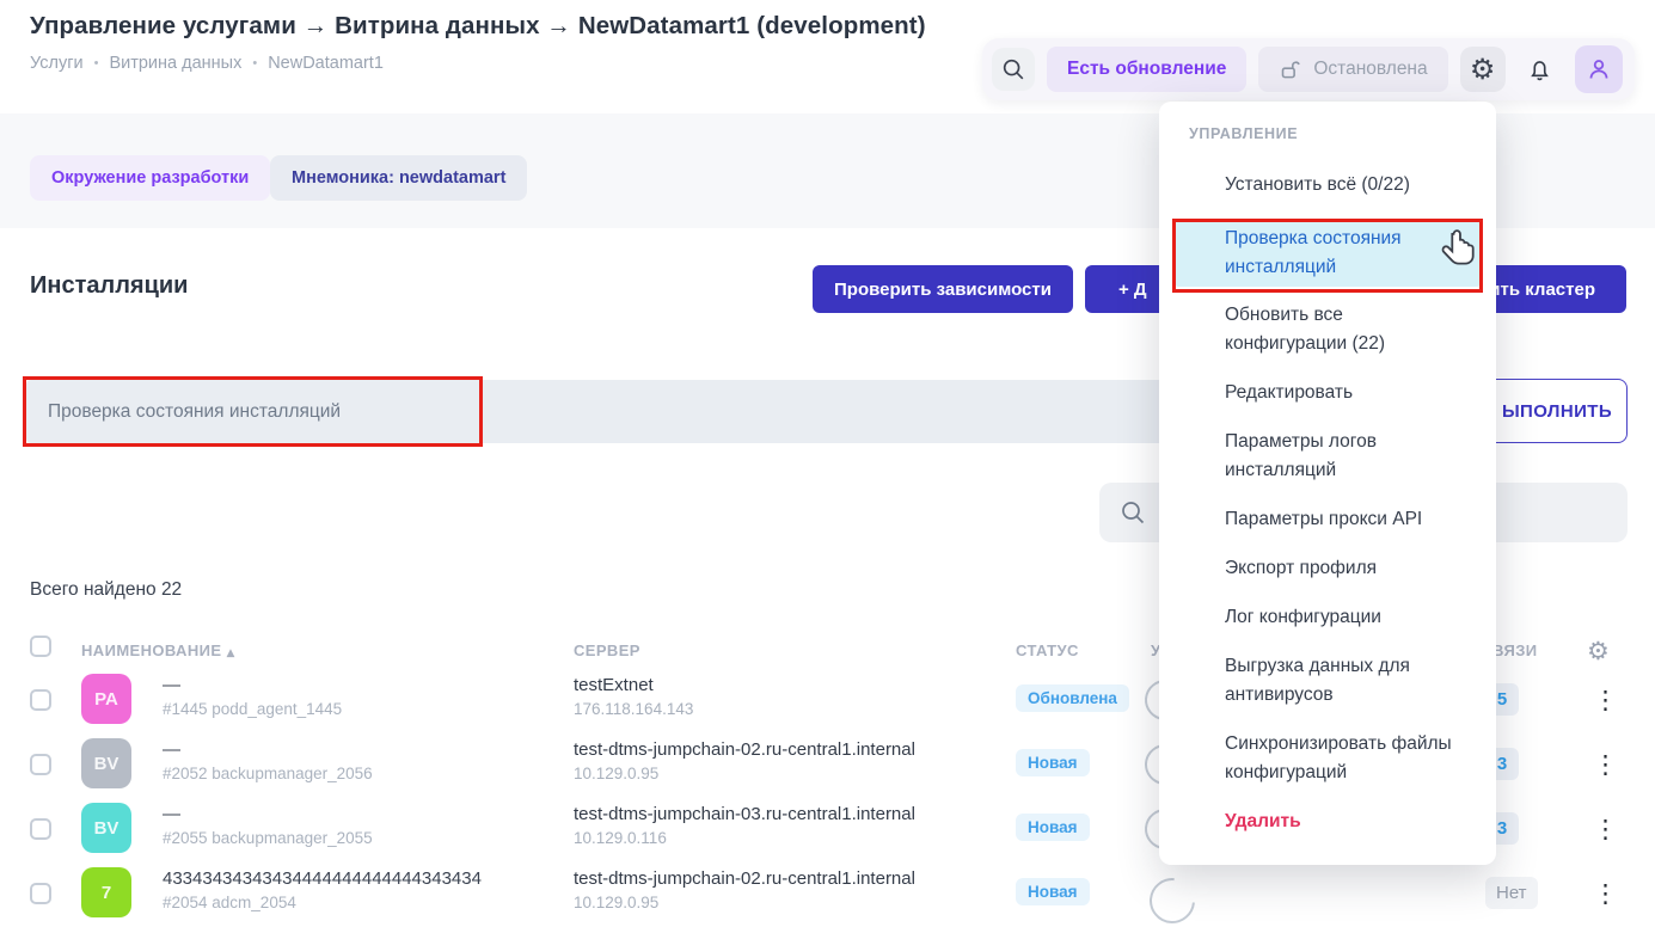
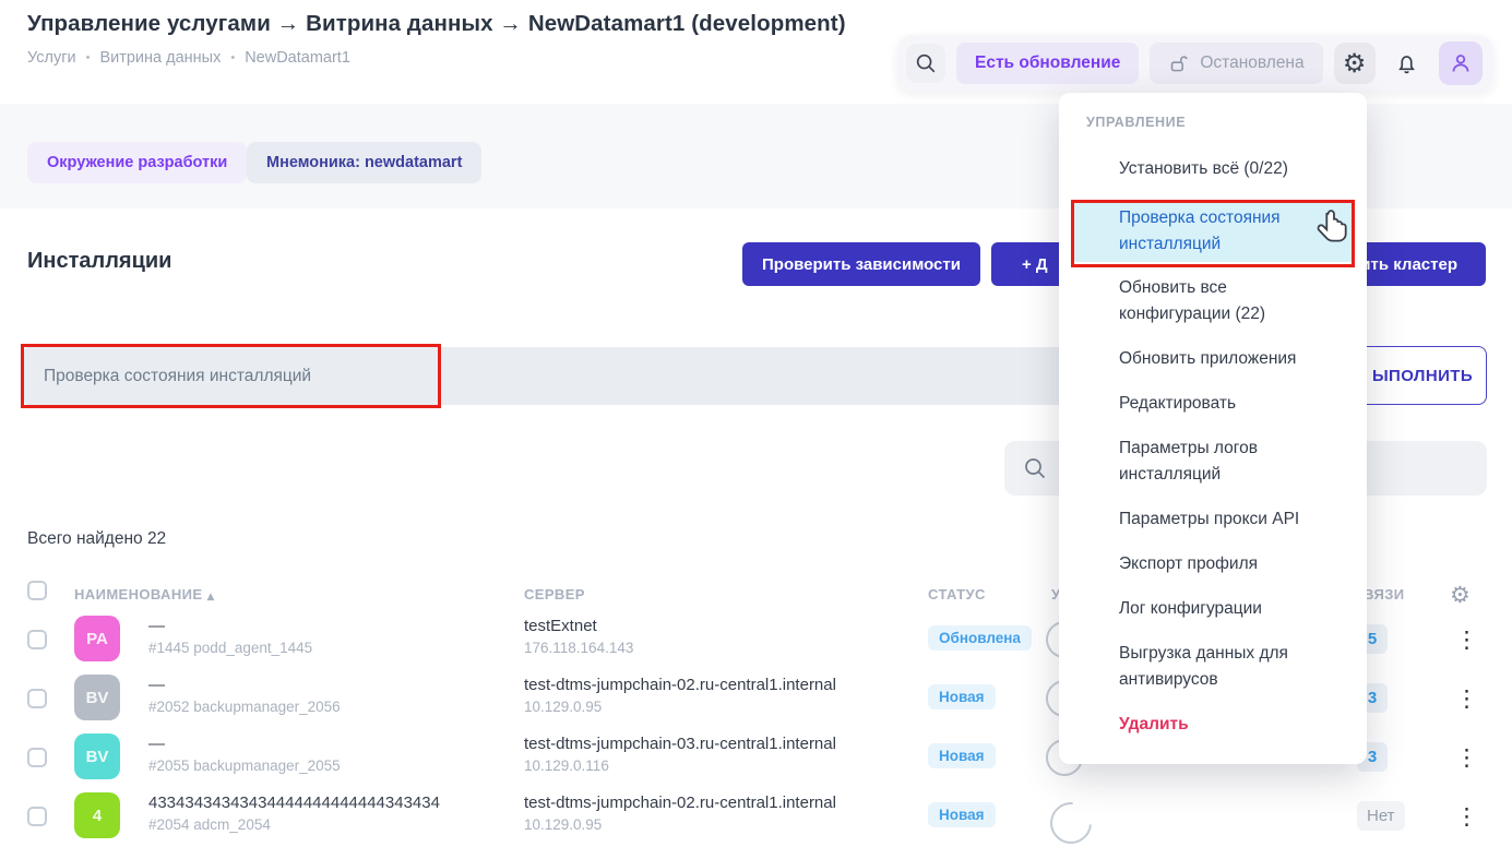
  Управление услугами → Витрина данных → NewDatamart1 (development)
  Услуги
  •
  Витрина данных
  •
  NewDatamart1
  Есть обновление
  Остановлена
  ⚙
  Окружение разработки
  Мнемоника: newdatamart
  Инсталляции
  Проверить зависимости
  + Д
  ть кластер
  Проверка состояния инсталляций
  ЫПОЛНИТЬ
  Всего найдено 22
  НАИМЕНОВАНИЕ ▲
  СЕРВЕР
  СТАТУС
  У
  ВЯЗИ
  ⚙
  PA
  —
  #1445 podd_agent_1445
  testExtnet
  176.118.164.143
  Обновлена
  5
  ⋮
  BV
  —
  #2052 backupmanager_2056
  test-dtms-jumpchain-02.ru-central1.internal
  10.129.0.95
  Новая
  3
  ⋮
  BV
  —
  #2055 backupmanager_2055
  test-dtms-jumpchain-03.ru-central1.internal
  10.129.0.116
  Новая
  3
  ⋮
- 7
+ 4
  43343434343434444444444444343434
  #2054 adcm_2054
  test-dtms-jumpchain-02.ru-central1.internal
  10.129.0.95
  Новая
  Нет
  ⋮
  УПРАВЛЕНИЕ
  Установить всё (0/22)
  Проверка состояния инсталляций
  Обновить все конфигурации (22)
+ Обновить приложения
  Редактировать
  Параметры логов инсталляций
  Параметры прокси API
  Экспорт профиля
  Лог конфигурации
  Выгрузка данных для антивирусов
- Синхронизировать файлы конфигураций
  Удалить
